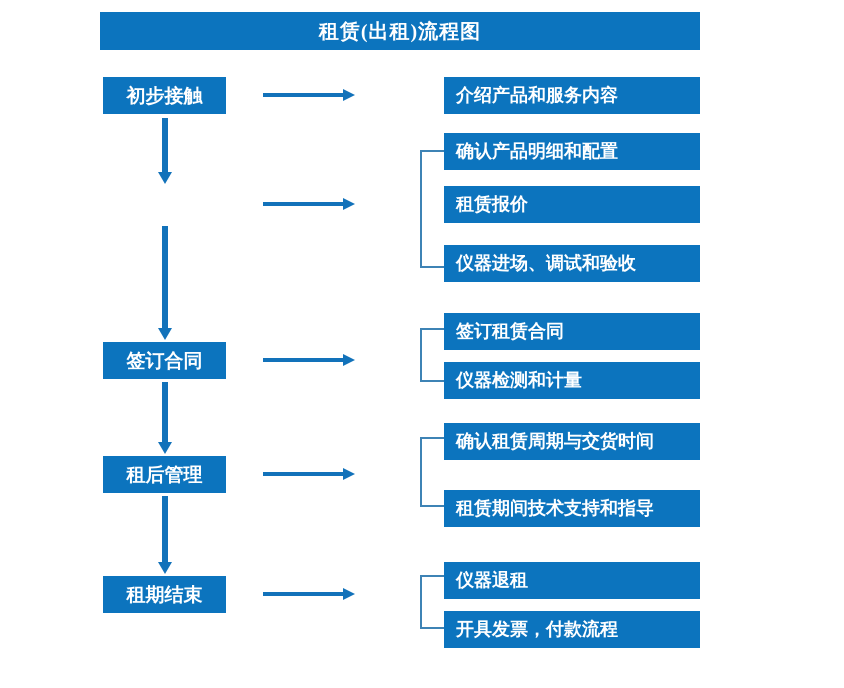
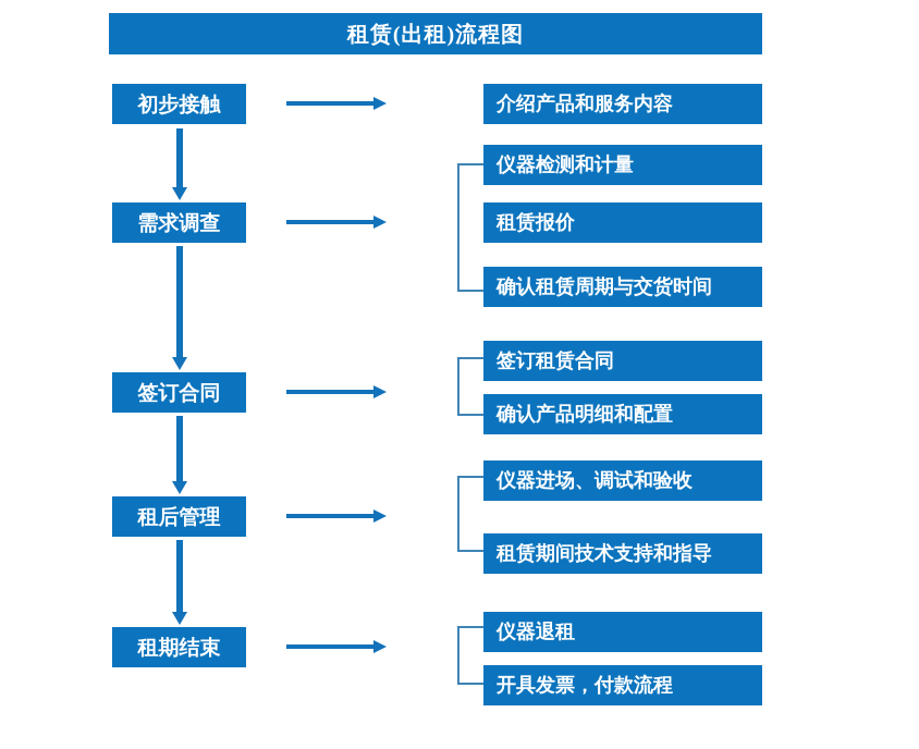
  租赁(出租)流程图
  初步接触
+ 需求调查
  签订合同
  租后管理
  租期结束
  介绍产品和服务内容
- 确认产品明细和配置
+ 仪器检测和计量
  租赁报价
- 仪器进场、调试和验收
+ 确认租赁周期与交货时间
  签订租赁合同
- 仪器检测和计量
+ 确认产品明细和配置
- 确认租赁周期与交货时间
+ 仪器进场、调试和验收
  租赁期间技术支持和指导
  仪器退租
  开具发票，付款流程
